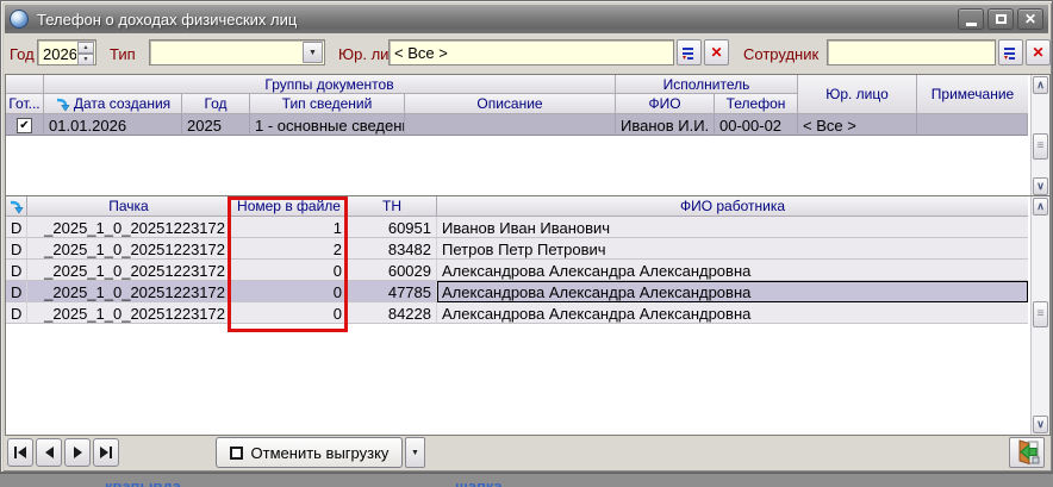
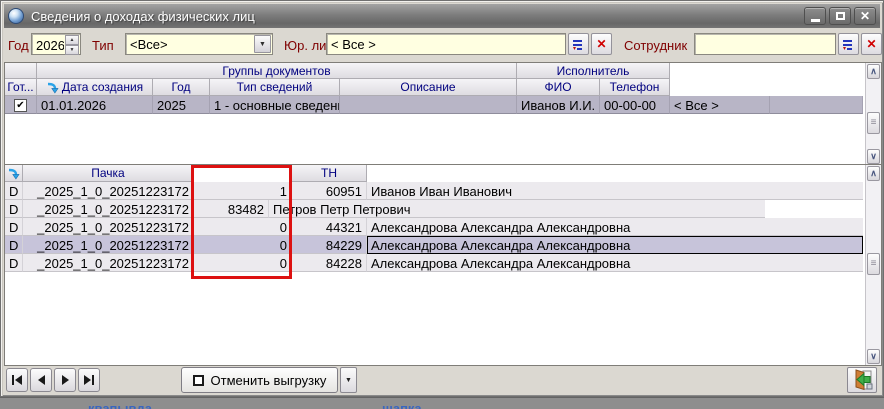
- Телефон о доходах физических лиц
+ Сведения о доходах физических лиц
  ✕
  Год
  2026
  Тип
+ <Все>
  Юр. ли
  < Все >
  ✕
  Сотрудник
  ✕
  Группы документов
  Исполнитель
- Юр. лицо
- Примечание
  Гот...
  Дата создания
  Год
  Тип сведений
  Описание
  ФИО
  Телефон
  ✔
  01.01.2026
  2025
  1 - основные сведен
  Иванов И.И.
- 00-00-02
+ 00-00-00
  < Все >
  ∧
  ≡
  ∨
  Пачка
- Номер в файле
  ТН
- ФИО работника
  D
  _2025_1_0_20251223172
  1
  60951
  Иванов Иван Иванович
  D
  _2025_1_0_20251223172
- 2
  83482
  Петров Петр Петрович
  D
  _2025_1_0_20251223172
  0
- 60029
+ 44321
  Александрова Александра Александровна
  D
  _2025_1_0_20251223172
  0
- 47785
+ 84229
  Александрова Александра Александровна
  D
  _2025_1_0_20251223172
  0
  84228
  Александрова Александра Александровна
  ∧
  ≡
  ∨
  Отменить выгрузку
